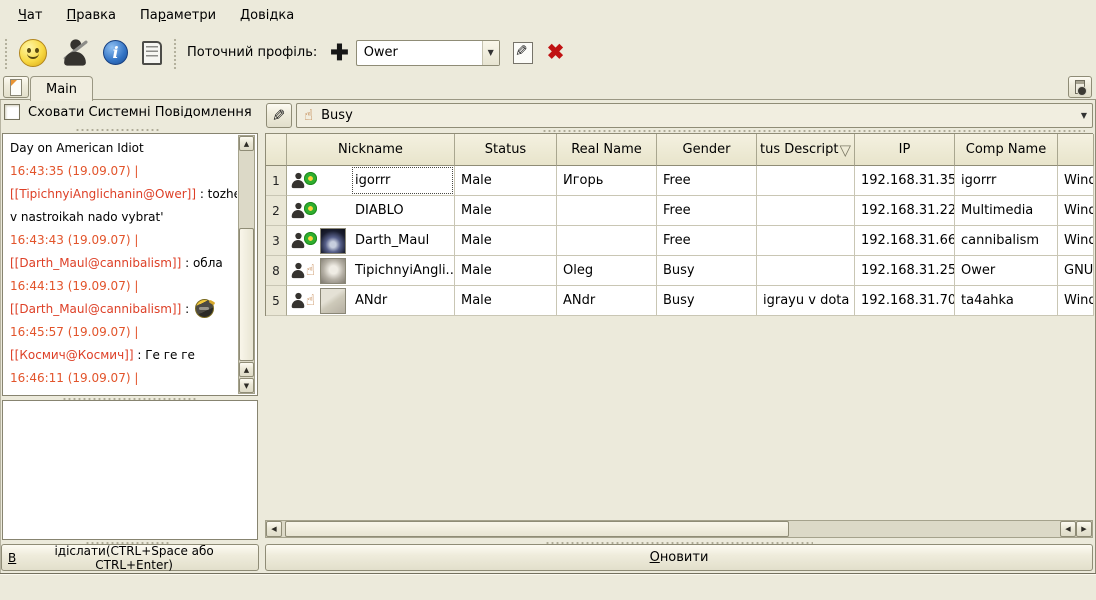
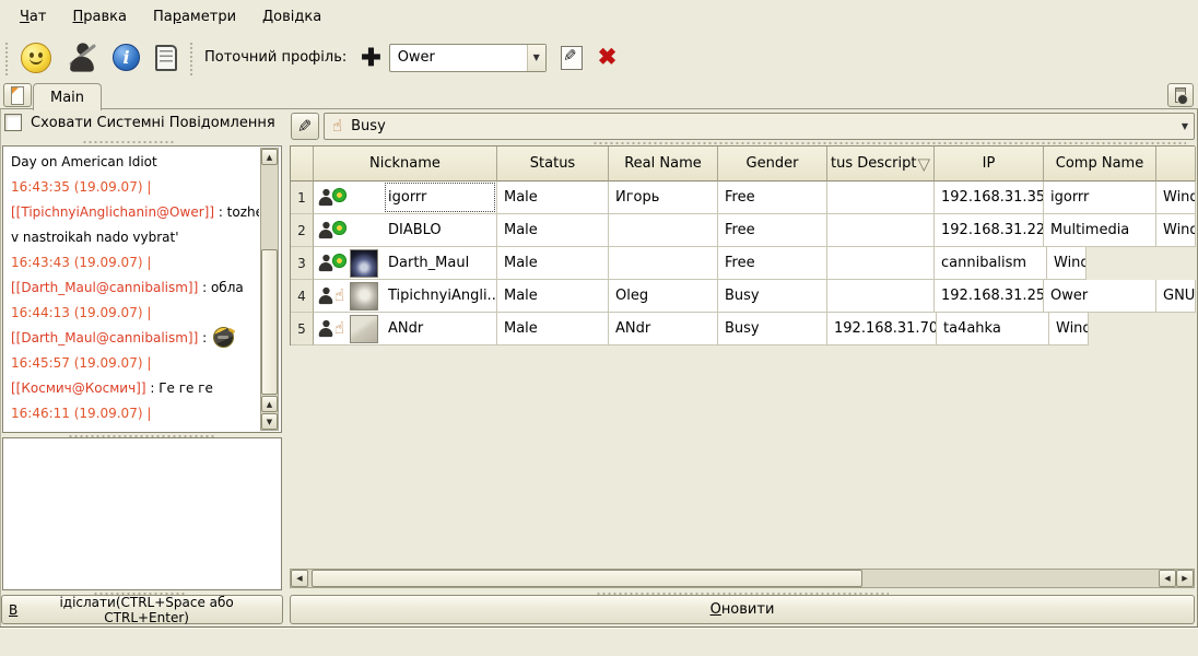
  Чат
  Правка
  Параметри
  Довідка
  i
  Поточний профіль:
  ✚
  Ower
  ▼
  ✖
  Main
  Сховати Системні Повідомлення
  Day on American Idiot
  16:43:35 (19.09.07) |
  [[TipichnyiAnglichanin@Ower]] : tozh
  v nastroikah nado vybrat'
  16:43:43 (19.09.07) |
  [[Darth_Maul@cannibalism]] : обла
  16:44:13 (19.09.07) |
  [[Darth_Maul@cannibalism]] :
  16:45:57 (19.09.07) |
  [[Космич@Космич]] : Ге ге ге
  16:46:11 (19.09.07) |
  ▲
  ▲
  ▼
  В
  ідіслати(CTRL+Space або CTRL+Enter)
  ☝
  Busy
  ▼
  Nickname
  Status
  Real Name
  Gender
  tus Descript
  ▽
  IP
  Comp Name
  1
  igorrr
  Male
  Игорь
  Free
  192.168.31.35
  igorrr
  Wind
  2
  DIABLO
  Male
  Free
  192.168.31.22
  Multimedia
  Wind
  3
  Darth_Maul
  Male
  Free
- 192.168.31.66
  cannibalism
  Wind
- 8
+ 4
  ☝
  TipichnyiAngli..
  Male
  Oleg
  Busy
  192.168.31.25
  Ower
  GNU
  5
  ☝
  ANdr
  Male
  ANdr
  Busy
- igrayu v dota
  192.168.31.70
  ta4ahka
  Wind
  ◀
  ◀
  ▶
  О
  новити
